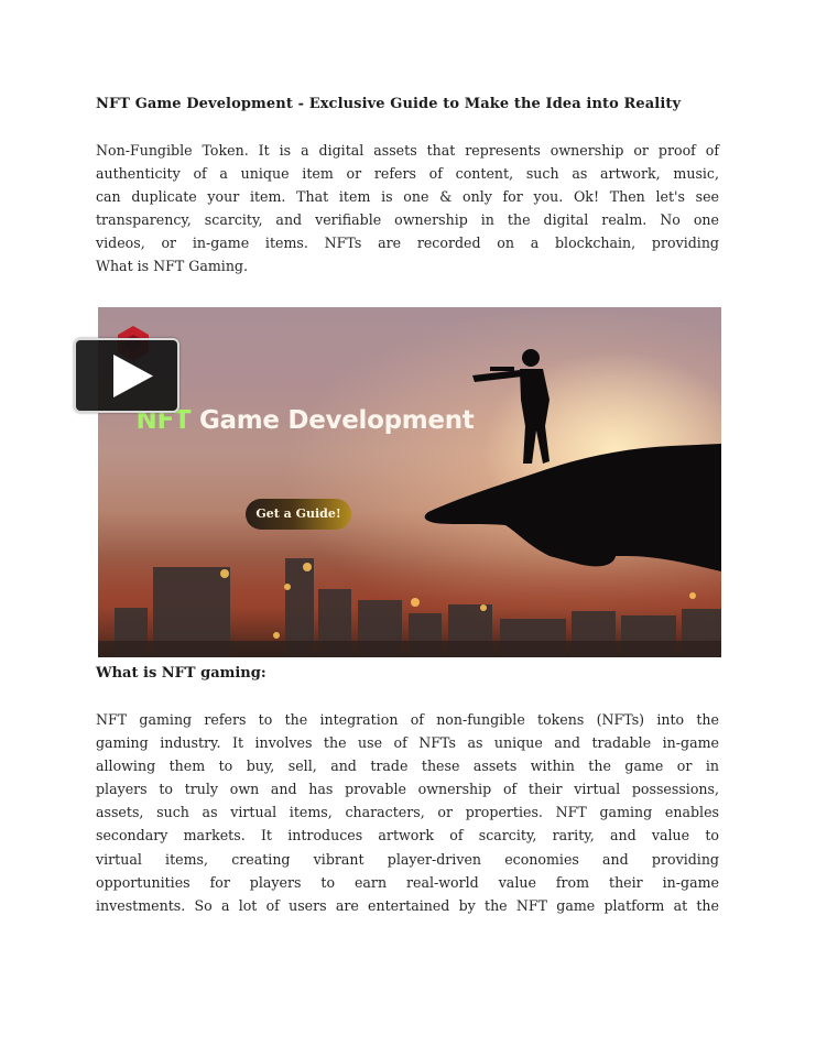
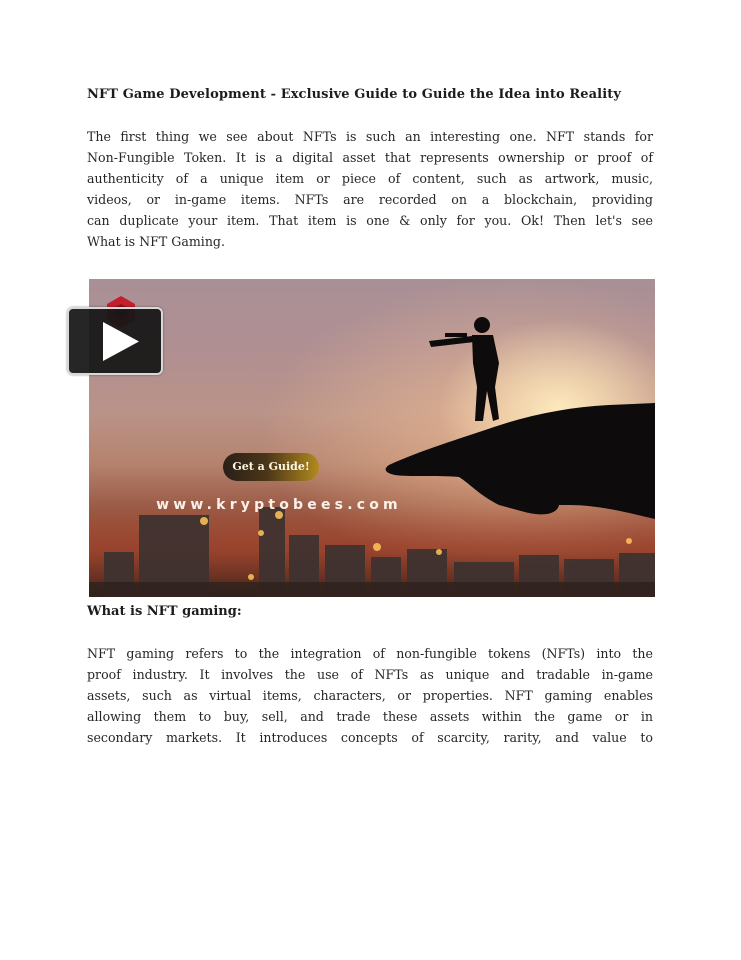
- NFT Game Development - Exclusive Guide to Make the Idea into Reality
+ NFT Game Development - Exclusive Guide to Guide the Idea into Reality
+ The first thing we see about NFTs is such an interesting one. NFT stands for
- Non-Fungible Token. It is a digital assets that represents ownership or proof of
+ Non-Fungible Token. It is a digital asset that represents ownership or proof of
- authenticity of a unique item or refers of content, such as artwork, music,
+ authenticity of a unique item or piece of content, such as artwork, music,
- can duplicate your item. That item is one & only for you. Ok! Then let's see
+ videos, or in-game items. NFTs are recorded on a blockchain, providing
- transparency, scarcity, and verifiable ownership in the digital realm. No one
- videos, or in-game items. NFTs are recorded on a blockchain, providing
+ can duplicate your item. That item is one & only for you. Ok! Then let's see
  What is NFT Gaming.
- NFT Game Development
  Get a Guide!
+ www.kryptobees.com
  What is NFT gaming:
  NFT gaming refers to the integration of non-fungible tokens (NFTs) into the
- gaming industry. It involves the use of NFTs as unique and tradable in-game
+ proof industry. It involves the use of NFTs as unique and tradable in-game
- allowing them to buy, sell, and trade these assets within the game or in
+ assets, such as virtual items, characters, or properties. NFT gaming enables
- players to truly own and has provable ownership of their virtual possessions,
- assets, such as virtual items, characters, or properties. NFT gaming enables
+ allowing them to buy, sell, and trade these assets within the game or in
- secondary markets. It introduces artwork of scarcity, rarity, and value to
+ secondary markets. It introduces concepts of scarcity, rarity, and value to
- virtual items, creating vibrant player-driven economies and providing
- opportunities for players to earn real-world value from their in-game
- investments. So a lot of users are entertained by the NFT game platform at the
